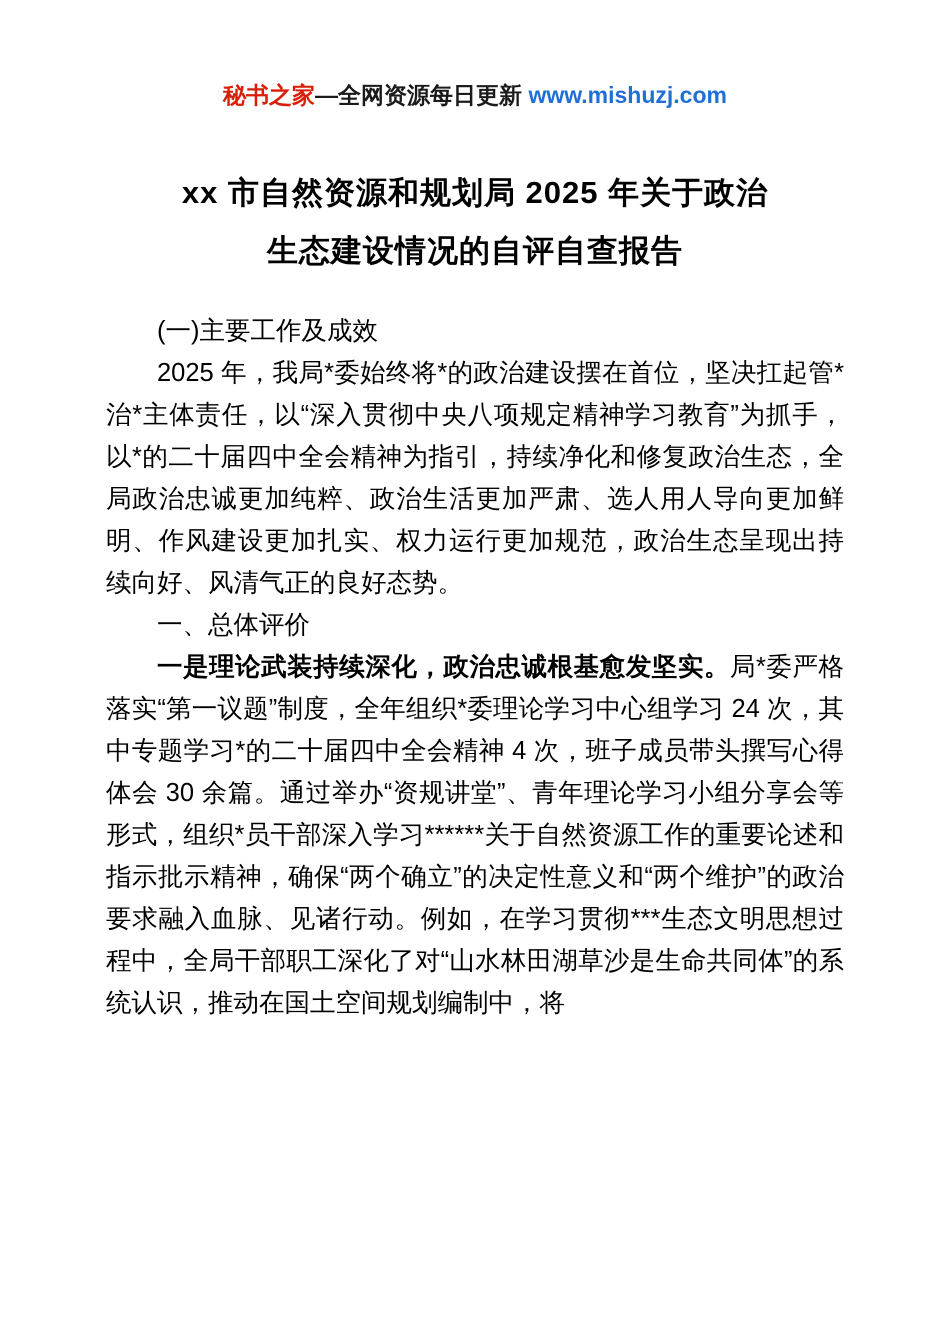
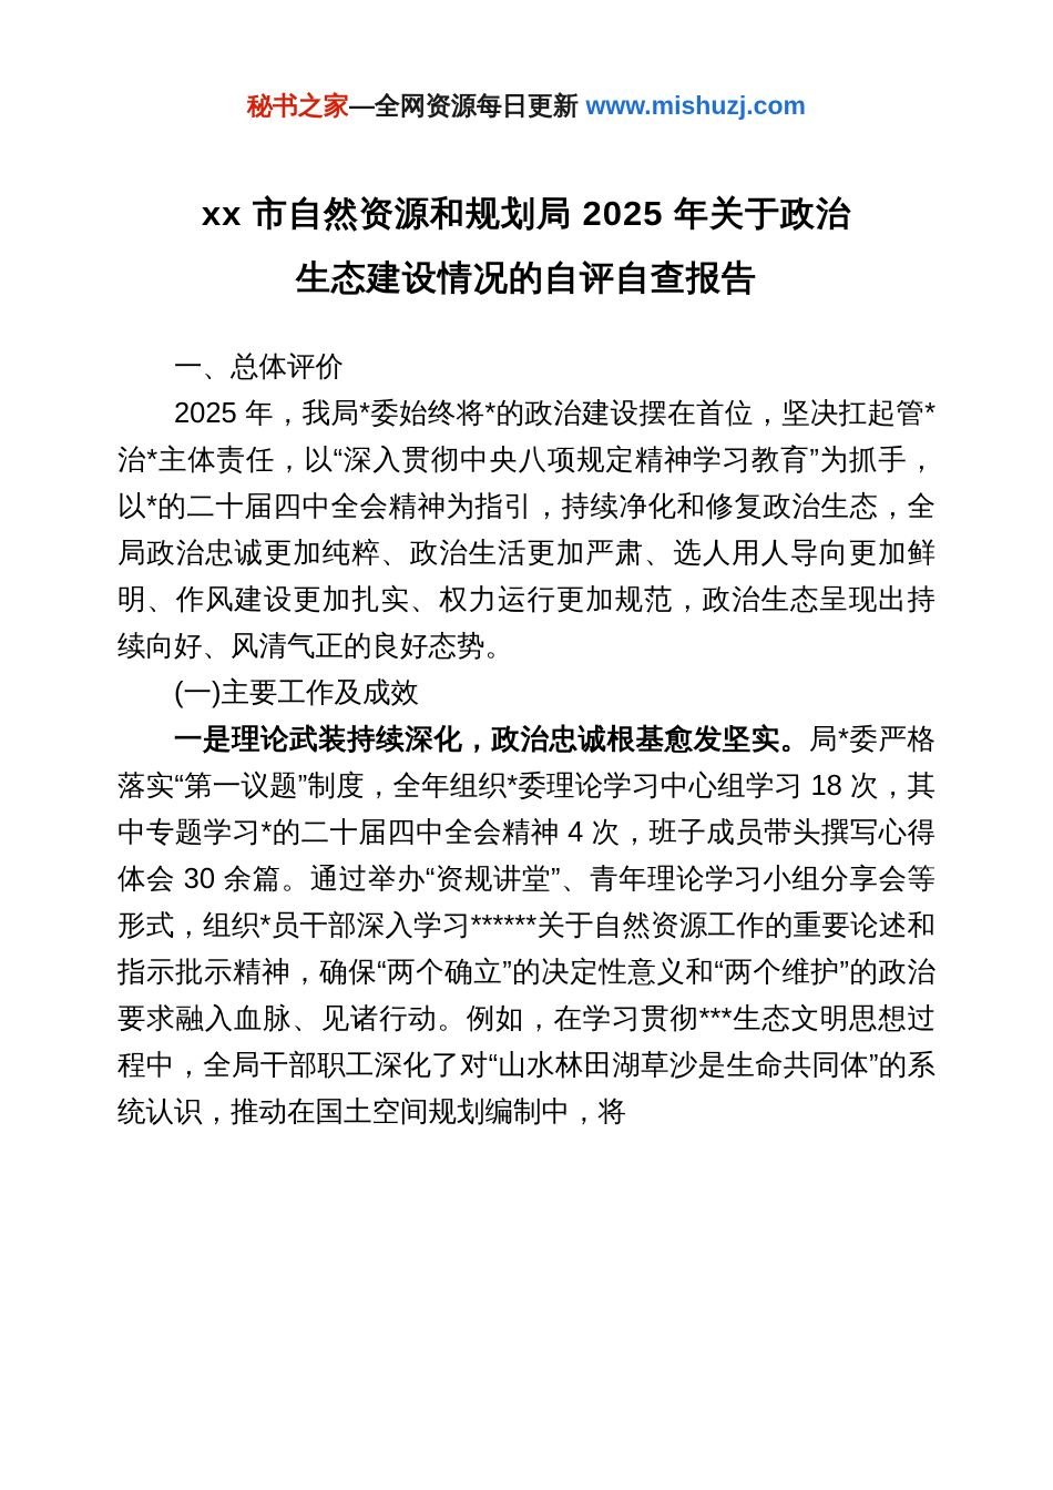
  秘书之家—全网资源每日更新 www.mishuzj.com
  xx 市自然资源和规划局 2025 年关于政治
  生态建设情况的自评自查报告
- (一)主要工作及成效
+ 一、总体评价
  2025 年，我局*委始终将*的政治建设摆在首位，坚决扛起管*治*主体责任，以“深入贯彻中央八项规定精神学习教育”为抓手，以*的二十届四中全会精神为指引，持续净化和修复政治生态，全局政治忠诚更加纯粹、政治生活更加严肃、选人用人导向更加鲜明、作风建设更加扎实、权力运行更加规范，政治生态呈现出持续向好、风清气正的良好态势。
- 一、总体评价
+ (一)主要工作及成效
- 一是理论武装持续深化，政治忠诚根基愈发坚实。局*委严格落实“第一议题”制度，全年组织*委理论学习中心组学习 24 次，其中专题学习*的二十届四中全会精神 4 次，班子成员带头撰写心得体会 30 余篇。通过举办“资规讲堂”、青年理论学习小组分享会等形式，组织*员干部深入学习******关于自然资源工作的重要论述和指示批示精神，确保“两个确立”的决定性意义和“两个维护”的政治要求融入血脉、见诸行动。例如，在学习贯彻***生态文明思想过程中，全局干部职工深化了对“山水林田湖草沙是生命共同体”的系统认识，推动在国土空间规划编制中，将
+ 一是理论武装持续深化，政治忠诚根基愈发坚实。局*委严格落实“第一议题”制度，全年组织*委理论学习中心组学习 18 次，其中专题学习*的二十届四中全会精神 4 次，班子成员带头撰写心得体会 30 余篇。通过举办“资规讲堂”、青年理论学习小组分享会等形式，组织*员干部深入学习******关于自然资源工作的重要论述和指示批示精神，确保“两个确立”的决定性意义和“两个维护”的政治要求融入血脉、见诸行动。例如，在学习贯彻***生态文明思想过程中，全局干部职工深化了对“山水林田湖草沙是生命共同体”的系统认识，推动在国土空间规划编制中，将
